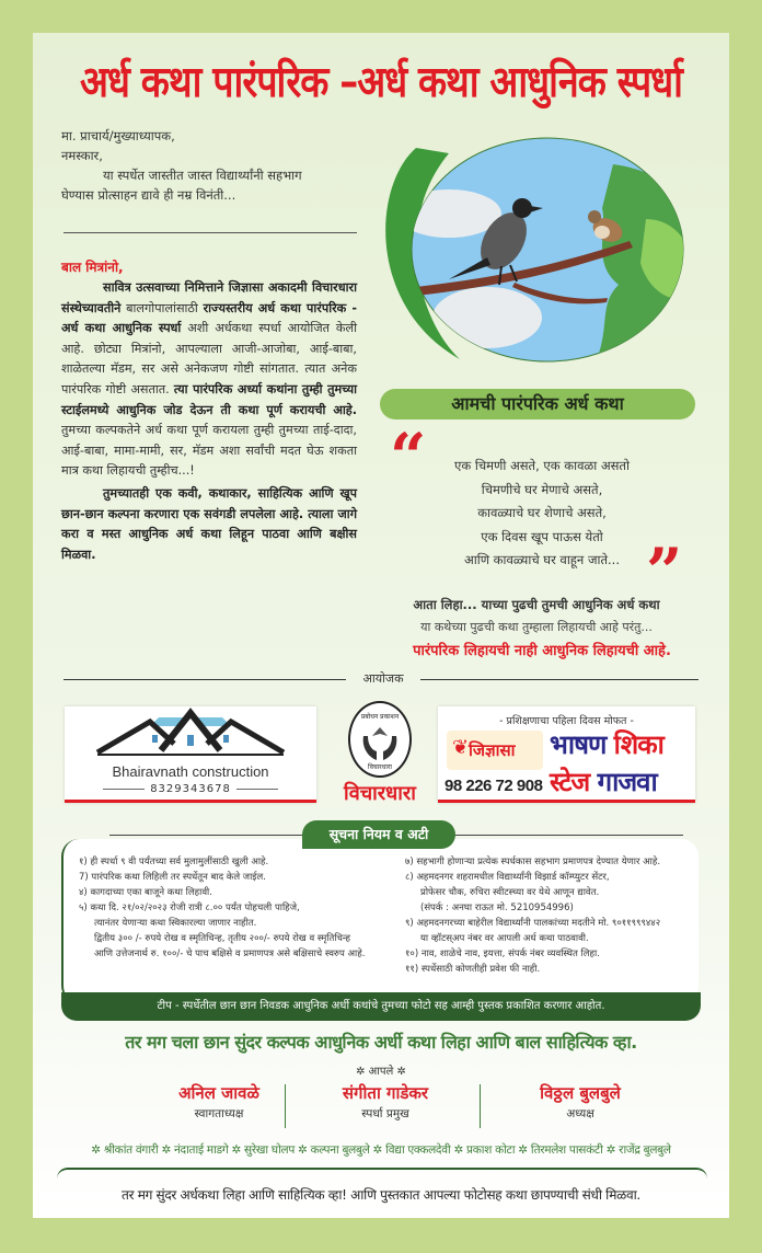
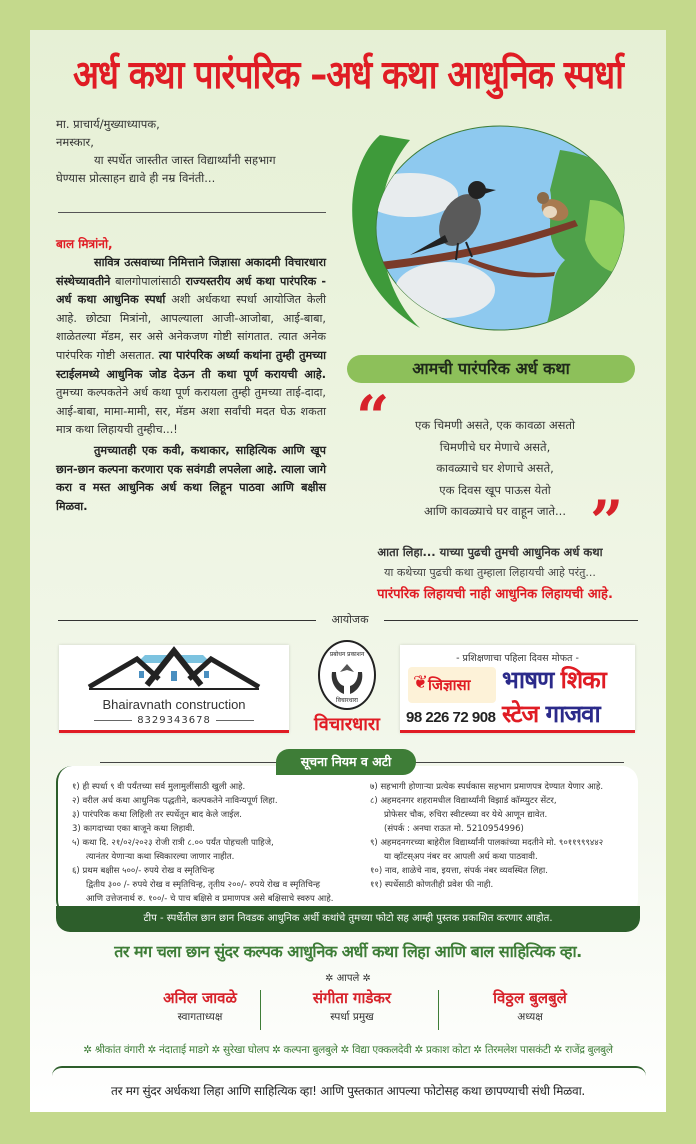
  अर्ध कथा पारंपरिक –अर्ध कथा आधुनिक स्पर्धा
  मा. प्राचार्य/मुख्याध्यापक,
  नमस्कार,
  या स्पर्धेत जास्तीत जास्त विद्यार्थ्यांनी सहभाग
  घेण्यास प्रोत्साहन द्यावे ही नम्र विनंती...
  बाल मित्रांनो,
  सावित्र उत्सवाच्या निमित्ताने जिज्ञासा अकादमी विचारधारा संस्थेच्यावतीने बालगोपालांसाठी राज्यस्तरीय अर्ध कथा पारंपरिक - अर्ध कथा आधुनिक स्पर्धा अशी अर्धकथा स्पर्धा आयोजित केली आहे. छोट्या मित्रांनो, आपल्याला आजी-आजोबा, आई-बाबा, शाळेतल्या मॅडम, सर असे अनेकजण गोष्टी सांगतात. त्यात अनेक पारंपरिक गोष्टी असतात. त्या पारंपरिक अर्ध्या कथांना तुम्ही तुमच्या स्टाईलमध्ये आधुनिक जोड देऊन ती कथा पूर्ण करायची आहे. तुमच्या कल्पकतेने अर्ध कथा पूर्ण करायला तुम्ही तुमच्या ताई-दादा, आई-बाबा, मामा-मामी, सर, मॅडम अशा सर्वांची मदत घेऊ शकता मात्र कथा लिहायची तुम्हीच...!
  तुमच्यातही एक कवी, कथाकार, साहित्यिक आणि खूप छान-छान कल्पना करणारा एक सवंगडी लपलेला आहे. त्याला जागे करा व मस्त आधुनिक अर्ध कथा लिहून पाठवा आणि बक्षीस मिळवा.
  आमची पारंपरिक अर्ध कथा
  “
  एक चिमणी असते, एक कावळा असतो
  चिमणीचे घर मेणाचे असते,
  कावळ्याचे घर शेणाचे असते,
  एक दिवस खूप पाऊस येतो
  आणि कावळ्याचे घर वाहून जाते...
  ”
  आता लिहा... याच्या पुढची तुमची आधुनिक अर्ध कथा
  या कथेच्या पुढची कथा तुम्हाला लिहायची आहे परंतु...
  पारंपरिक लिहायची नाही आधुनिक लिहायची आहे.
  आयोजक
  Bhairavnath construction
  8329343678
  विचारधारा
  - प्रशिक्षणाचा पहिला दिवस मोफत -
  ❦
  जिज्ञासा
  98 226 72 908
  भाषण शिका
  स्टेज गाजवा
  सूचना नियम व अटी
  १) ही स्पर्धा ९ वी पर्यंतच्या सर्व मुलामुलींसाठी खुली आहे.
+ २) वरील अर्ध कथा आधुनिक पद्धतीने, कल्पकतेने नाविन्यपूर्ण लिहा.
- 7) पारंपरिक कथा लिहिली तर स्पर्धेतून बाद केले जाईल.
+ ३) पारंपरिक कथा लिहिली तर स्पर्धेतून बाद केले जाईल.
- ४) कागदाच्या एका बाजूने कथा लिहावी.
+ 3) कागदाच्या एका बाजूने कथा लिहावी.
  ५) कथा दि. २१/०२/२०२३ रोजी रात्री ८.०० पर्यंत पोहचली पाहिजे,
  त्यानंतर येणाऱ्या कथा स्विकारल्या जाणार नाहीत.
+ ६) प्रथम बक्षीस ५००/- रुपये रोख व स्मृतिचिन्ह
  द्वितीय ३०० /- रुपये रोख व स्मृतिचिन्ह, तृतीय २००/- रुपये रोख व स्मृतिचिन्ह
  आणि उत्तेजनार्थ रु. १००/- चे पाच बक्षिसे व प्रमाणपत्र असे बक्षिसाचे स्वरुप आहे.
  ७) सहभागी होणाऱ्या प्रत्येक स्पर्धकास सहभाग प्रमाणपत्र देण्यात येणार आहे.
  ८) अहमदनगर शहरामधील विद्यार्थ्यांनी विझार्ड कॉम्प्युटर सेंटर,
  प्रोफेसर चौक, रुचिरा स्वीटस्च्या वर येथे आणून द्यावेत.
  (संपर्क : अनघा राऊत मो. 5210954996)
  ९) अहमदनगरच्या बाहेरील विद्यार्थ्यांनी पालकांच्या मदतीने मो. ९०११९९९४४२
  या व्हॉटस्अप नंबर वर आपली अर्ध कथा पाठवावी.
  १०) नाव, शाळेचे नाव, इयत्ता, संपर्क नंबर व्यवस्थित लिहा.
  ११) स्पर्धेसाठी कोणतीही प्रवेश फी नाही.
  टीप - स्पर्धेतील छान छान निवडक आधुनिक अर्धी कथांचे तुमच्या फोटो सह आम्ही पुस्तक प्रकाशित करणार आहोत.
  तर मग चला छान सुंदर कल्पक आधुनिक अर्धी कथा लिहा आणि बाल साहित्यिक व्हा.
  ✲ आपले ✲
  अनिल जावळे
  स्वागताध्यक्ष
  संगीता गाडेकर
  स्पर्धा प्रमुख
  विठ्ठल बुलबुले
  अध्यक्ष
  ✲ श्रीकांत वंगारी ✲ नंदाताई माडगे ✲ सुरेखा घोलप ✲ कल्पना बुलबुले ✲ विद्या एक्कलदेवी ✲ प्रकाश कोटा ✲ तिरमलेश पासकंटी ✲ राजेंद्र बुलबुले
  तर मग सुंदर अर्धकथा लिहा आणि साहित्यिक व्हा! आणि पुस्तकात आपल्या फोटोसह कथा छापण्याची संधी मिळवा.
